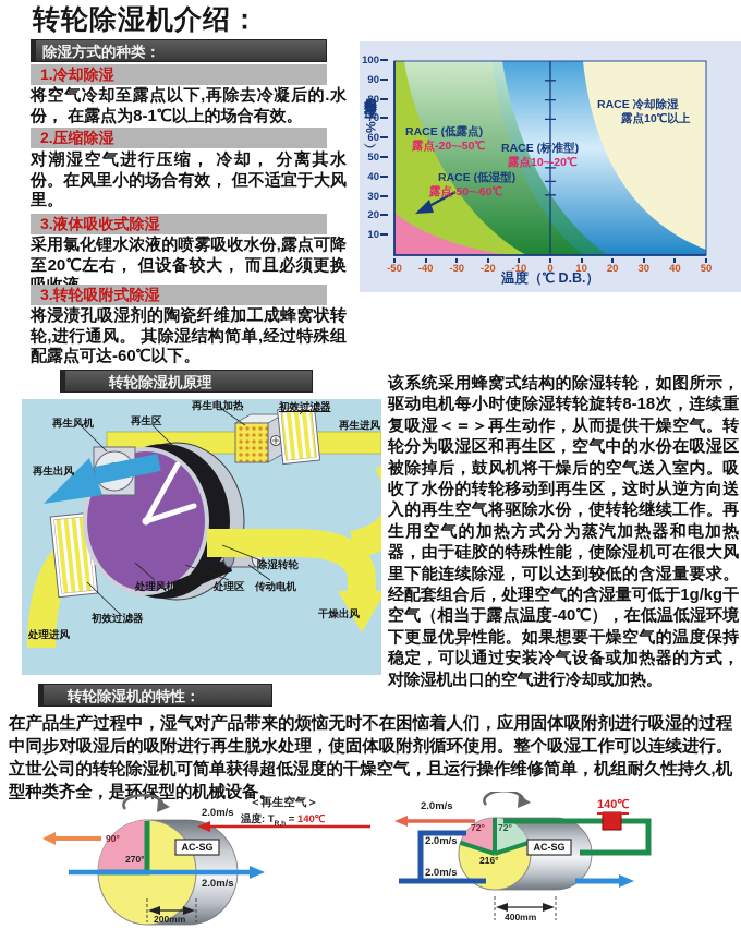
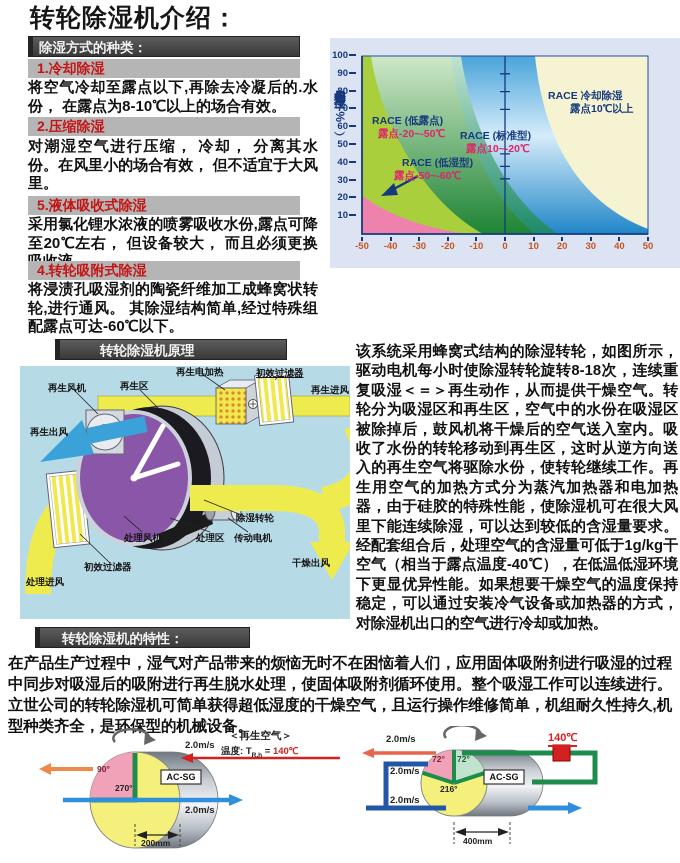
  转轮除湿机介绍：
  除湿方式的种类：
  1.冷却除湿
- 将空气冷却至露点以下,再除去冷凝后的.水份， 在露点为8-1℃以上的场合有效。
+ 将空气冷却至露点以下,再除去冷凝后的.水份， 在露点为8-10℃以上的场合有效。
  2.压缩除湿
  对潮湿空气进行压缩， 冷却， 分离其水份。在风里小的场合有效， 但不适宜于大风里。
- 3.液体吸收式除湿
+ 5.液体吸收式除湿
  采用氯化锂水浓液的喷雾吸收水份,露点可降至20℃左右， 但设备较大， 而且必须更换
- 3.转轮吸附式除湿
+ 4.转轮吸附式除湿
  将浸渍孔吸湿剂的陶瓷纤维加工成蜂窝状转轮,进行通风。 其除湿结构简单,经过特殊组配露点可达-60℃以下。
- 温度（℃ D.B.）
  10
  20
  30
  40
  50
  60
  70
  80
  90
  100
  -50
  -40
  -30
  -20
  -10
  0
  10
  20
  30
  40
  50
  RACE (低露点)
  露点-20~-50℃
  RACE (标准型)
  露点10~-20℃
  RACE (低湿型)
  露点-50~-60℃
  RACE 冷却除湿
  露点10℃以上
  转轮除湿机原理
  再生电加热
  初效过滤器
  再生进风
  再生风机
  再生区
  再生出风
  干燥出风
  除湿转轮
  处理风机
  处理区
  传动电机
  初效过滤器
  处理进风
  该系统采用蜂窝式结构的除湿转轮，如图所示，驱动电机每小时使除湿转轮旋转8-18次，连续重复吸湿＜＝＞再生动作，从而提供干燥空气。转轮分为吸湿区和再生区，空气中的水份在吸湿区被除掉后，鼓风机将干燥后的空气送入室内。吸收了水份的转轮移动到再生区，这时从逆方向送入的再生空气将驱除水份，使转轮继续工作。再生用空气的加热方式分为蒸汽加热器和电加热器，由于硅胶的特殊性能，使除湿机可在很大风里下能连续除湿，可以达到较低的含湿量要求。经配套组合后，处理空气的含湿量可低于1g/kg干空气（相当于露点温度-40℃），在低温低湿环境下更显优异性能。如果想要干燥空气的温度保持稳定，可以通过安装冷气设备或加热器的方式，对除湿机出口的空气进行冷却或加热。
  转轮除湿机的特性：
  在产品生产过程中，湿气对产品带来的烦恼无时不在困恼着人们，应用固体吸附剂进行吸湿的过程中同步对吸湿后的吸附进行再生脱水处理，使固体吸附剂循环使用。整个吸湿工作可以连续进行。立世公司的转轮除湿机可简单获得超低湿度的干燥空气，且运行操作维修简单，机组耐久性持久,机型种类齐全，是环保型的机械设备。
  2.0m/s
  ＜再生空气＞
  温度: T = 140℃
  2.0m/s
  90°
  270°
  AC-SG
  200mm
  2.0m/s
  140℃
  2.0m/s
  2.0m/s
  72°
  72°
  216°
  AC-SG
  400mm
